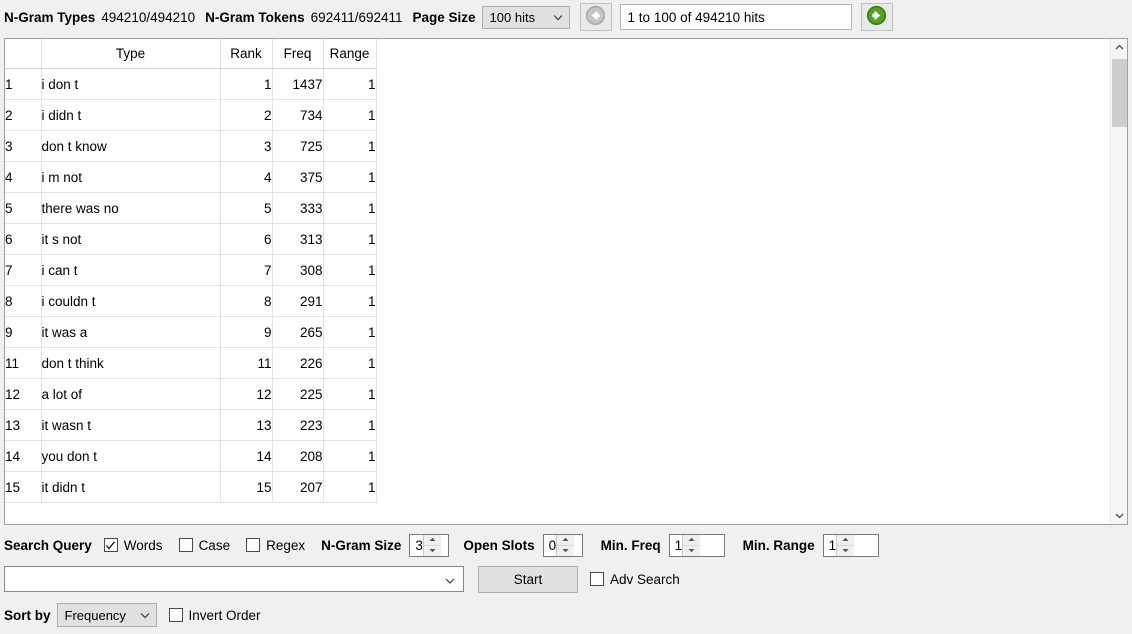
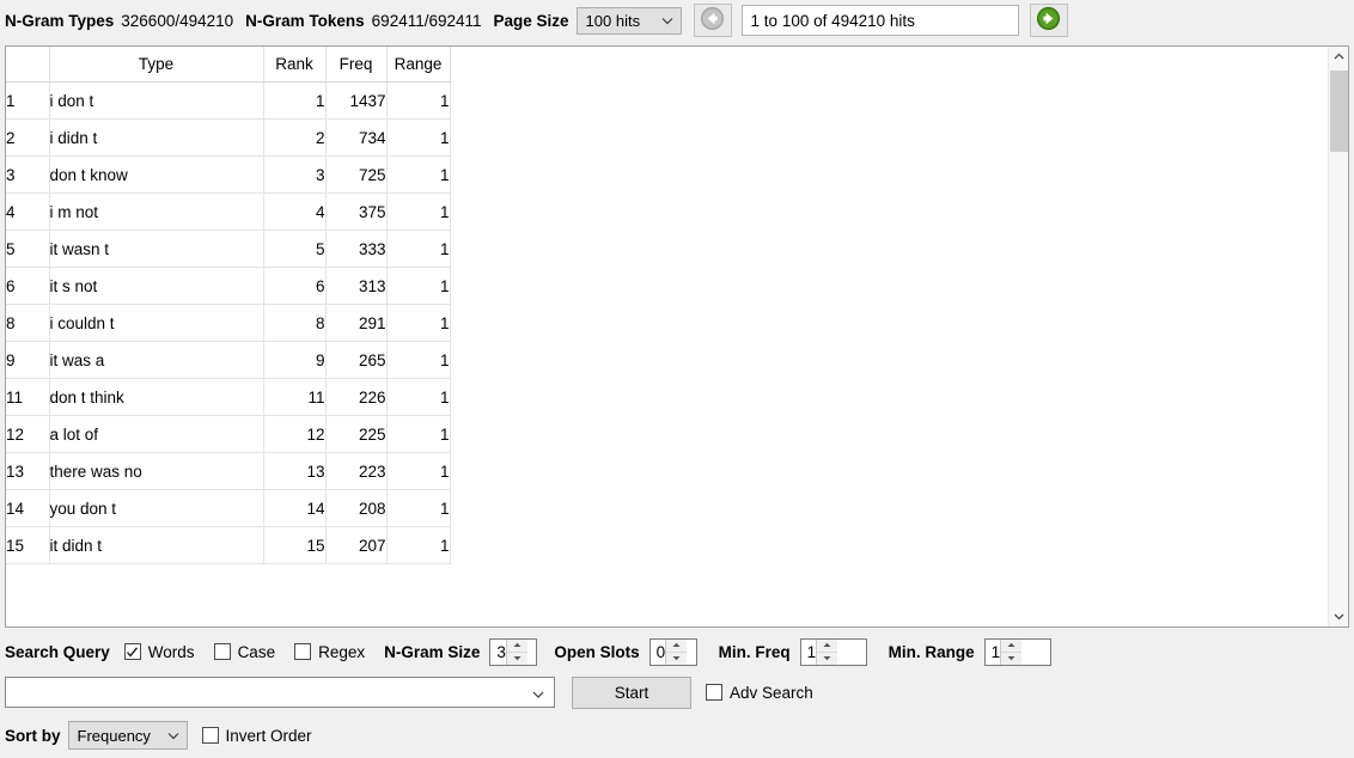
  N-Gram Types
- 494210/494210
+ 326600/494210
  N-Gram Tokens
  692411/692411
  Page Size
  100 hits
  1 to 100 of 494210 hits
  	Type	Rank	Freq	Range
  1	i don t	1	1437	1
  2	i didn t	2	734	1
  3	don t know	3	725	1
  4	i m not	4	375	1
- 5	there was no	5	333	1
+ 5	it wasn t	5	333	1
  6	it s not	6	313	1
- 7	i can t	7	308	1
  8	i couldn t	8	291	1
  9	it was a	9	265	1
  11	don t think	11	226	1
  12	a lot of	12	225	1
- 13	it wasn t	13	223	1
+ 13	there was no	13	223	1
  14	you don t	14	208	1
  15	it didn t	15	207	1
  Search Query
  Words
  Case
  Regex
  N-Gram Size
  3
  Open Slots
  0
  Min. Freq
  1
  Min. Range
  1
  Start
  Adv Search
  Sort by
  Frequency
  Invert Order
